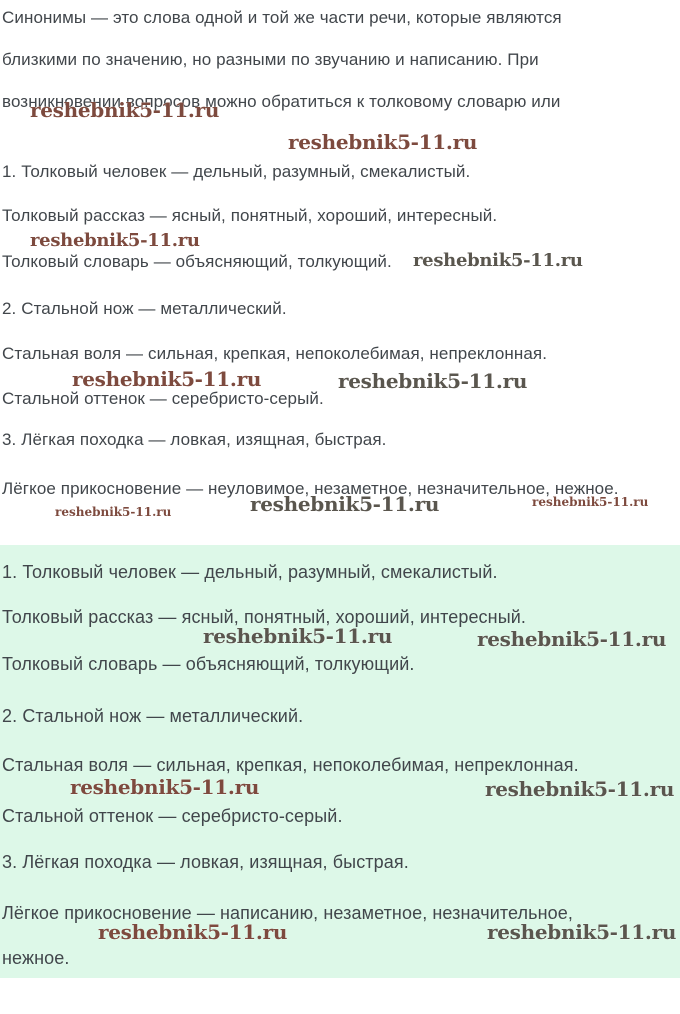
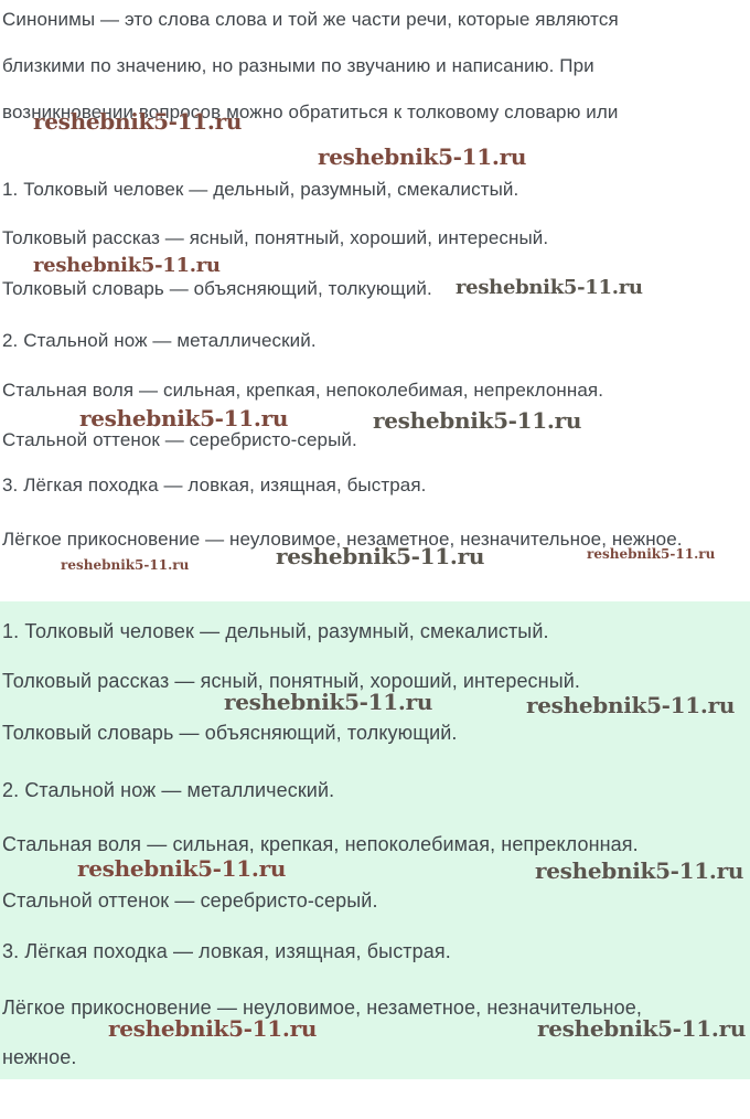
- Синонимы — это слова одной и той же части речи, которые являются
+ Синонимы — это слова слова и той же части речи, которые являются
  близкими по значению, но разными по звучанию и написанию. При
  возникновении вопросов можно обратиться к толковому словарю или
  1. Толковый человек — дельный, разумный, смекалистый.
  Толковый рассказ — ясный, понятный, хороший, интересный.
  Толковый словарь — объясняющий, толкующий.
  2. Стальной нож — металлический.
  Стальная воля — сильная, крепкая, непоколебимая, непреклонная.
  Стальной оттенок — серебристо-серый.
  3. Лёгкая походка — ловкая, изящная, быстрая.
  Лёгкое прикосновение — неуловимое, незаметное, незначительное, нежное.
  1. Толковый человек — дельный, разумный, смекалистый.
  Толковый рассказ — ясный, понятный, хороший, интересный.
  Толковый словарь — объясняющий, толкующий.
  2. Стальной нож — металлический.
  Стальная воля — сильная, крепкая, непоколебимая, непреклонная.
  Стальной оттенок — серебристо-серый.
  3. Лёгкая походка — ловкая, изящная, быстрая.
- Лёгкое прикосновение — написанию, незаметное, незначительное,
+ Лёгкое прикосновение — неуловимое, незаметное, незначительное,
  нежное.
  reshebnik5-11.ru
  reshebnik5-11.ru
  reshebnik5-11.ru
  reshebnik5-11.ru
  reshebnik5-11.ru
  reshebnik5-11.ru
  reshebnik5-11.ru
  reshebnik5-11.ru
  reshebnik5-11.ru
  reshebnik5-11.ru
  reshebnik5-11.ru
  reshebnik5-11.ru
  reshebnik5-11.ru
  reshebnik5-11.ru
  reshebnik5-11.ru
